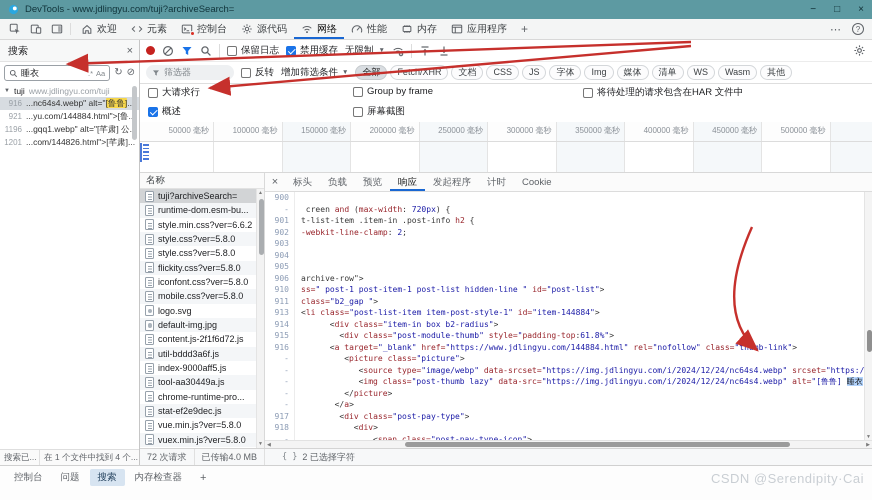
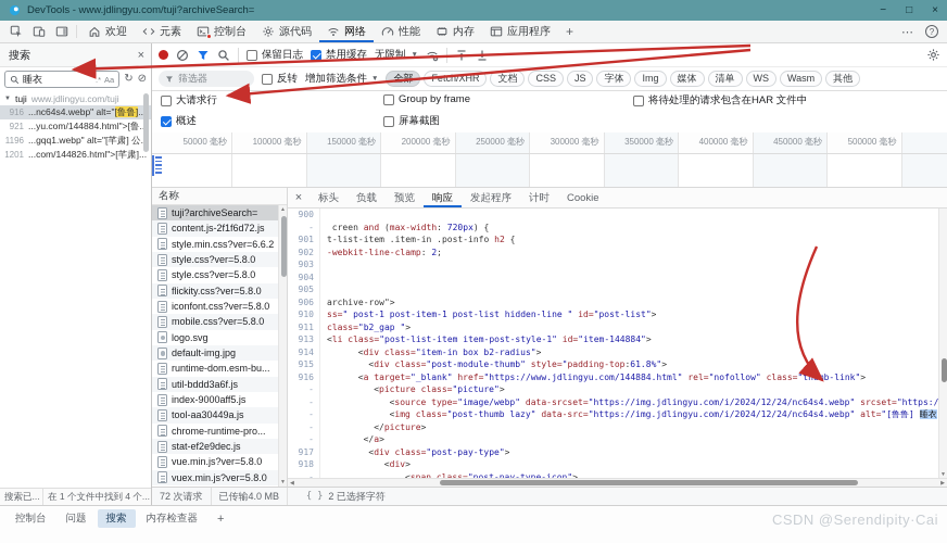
  DevTools - www.jdlingyu.com/tuji?archiveSearch=
  −
  □
  ×
  欢迎
  元素
  控制台
  源代码
  网络
  性能
  内存
  应用程序
  +
  ⋯
  ?
  搜索
  ×
  睡衣
  .*
  Aa
  ↻
  ⊘
  tuji
  www.jdlingyu.com/tuji
  916
  ...nc64s4.webp" alt="[鲁鲁]..
  921
  ...yu.com/144884.html">[鲁.
  1196
  ...gqq1.webp" alt="[芊肃] 公.
  1201
  ...com/144826.html">[芊肃]...
  搜索已...
  在 1 个文件中找到 4 个...
  保留日志
  禁用缓存
  无限制
  筛选器
  反转
  增加筛选条件
  全部
  tch/XHR
  文档
  CSS
  JS
  字体
  Img
  媒体
  清单
  WS
  Wasm
  其他
  大请求行
  Group by frame
  将待处理的请求包含在HAR 文件中
  概述
  屏幕截图
  50000 毫秒
  100000 毫秒
  150000 毫秒
  200000 毫秒
  250000 毫秒
  300000 毫秒
  350000 毫秒
  400000 毫秒
  450000 毫秒
  500000 毫秒
  名称
  tuji?archiveSearch=
- runtime-dom.esm-bu...
+ content.js-2f1f6d72.js
  style.min.css?ver=6.6.2
  style.css?ver=5.8.0
  style.css?ver=5.8.0
  flickity.css?ver=5.8.0
  iconfont.css?ver=5.8.0
  mobile.css?ver=5.8.0
  logo.svg
  default-img.jpg
- content.js-2f1f6d72.js
+ runtime-dom.esm-bu...
  util-bddd3a6f.js
  index-9000aff5.js
  tool-aa30449a.js
  chrome-runtime-pro...
  stat-ef2e9dec.js
  vue.min.js?ver=5.8.0
  vuex.min.js?ver=5.8.0
  ×
  标头
  负载
  预览
  响应
  发起程序
  计时
  Cookie
  900
  -
  creen and (max-width: 720px) {
  901
  t-list-item .item-in .post-info h2 {
  902
  -webkit-line-clamp: 2;
  903
  904
  905
  906
  archive-row">
  910
  ss=" post-1 post-item-1 post-list hidden-line " id="post-list">
  911
  class="b2_gap ">
  913
  <li class="post-list-item item-post-style-1" id="item-144884">
  914
  <div class="item-in box b2-radius">
  915
  <div class="post-module-thumb" style="padding-top:61.8%">
  916
  <a target="_blank" href="https://www.jdlingyu.com/144884.html" rel="nofollow" class="thumb-link">
  -
  <picture class="picture">
  -
  <source type="image/webp" data-srcset="https://img.jdlingyu.com/i/2024/12/24/nc64s4.webp" srcset="https:/
  -
  <img class="post-thumb lazy" data-src="https://img.jdlingyu.com/i/2024/12/24/nc64s4.webp" alt="[鲁鲁] 睡衣
  -
  </picture>
  -
  </a>
  917
  <div class="post-pay-type">
  918
  <div>
  -
  <span class="post-pay-type-icon">
  72 次请求
  已传输4.0 MB
  { }
  2 已选择字符
  控制台
  问题
  搜索
  内存检查器
  +
  CSDN @Serendipity·Cai
